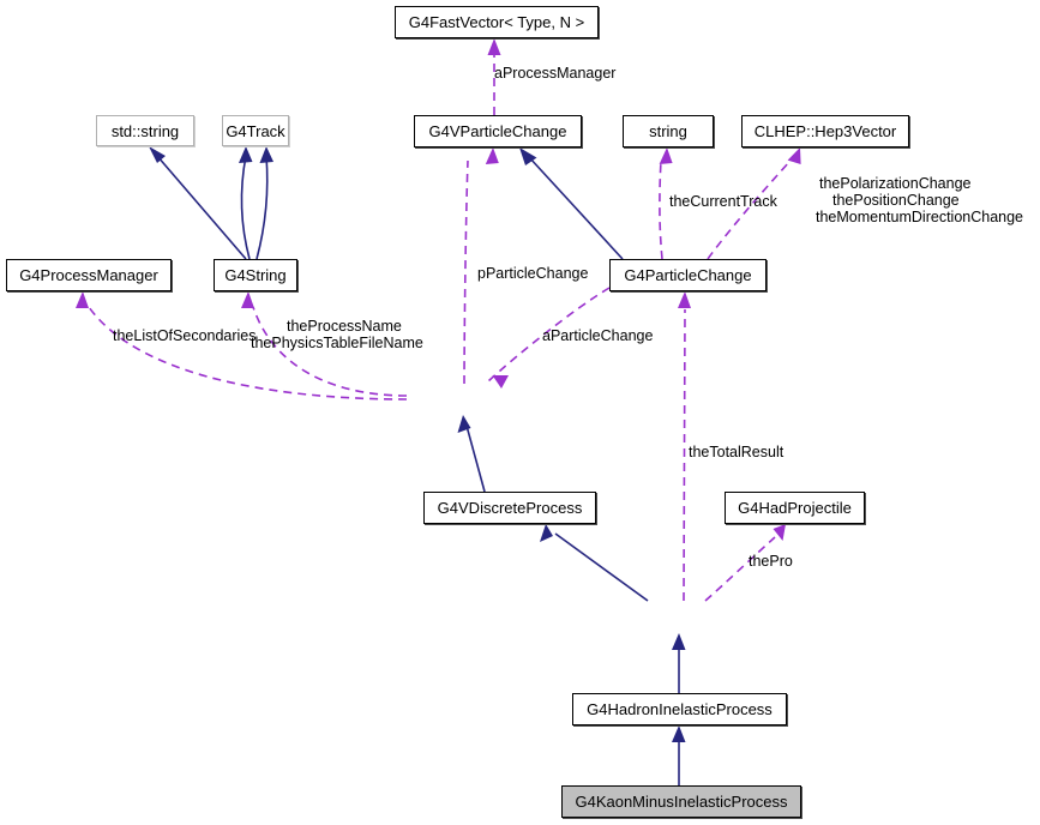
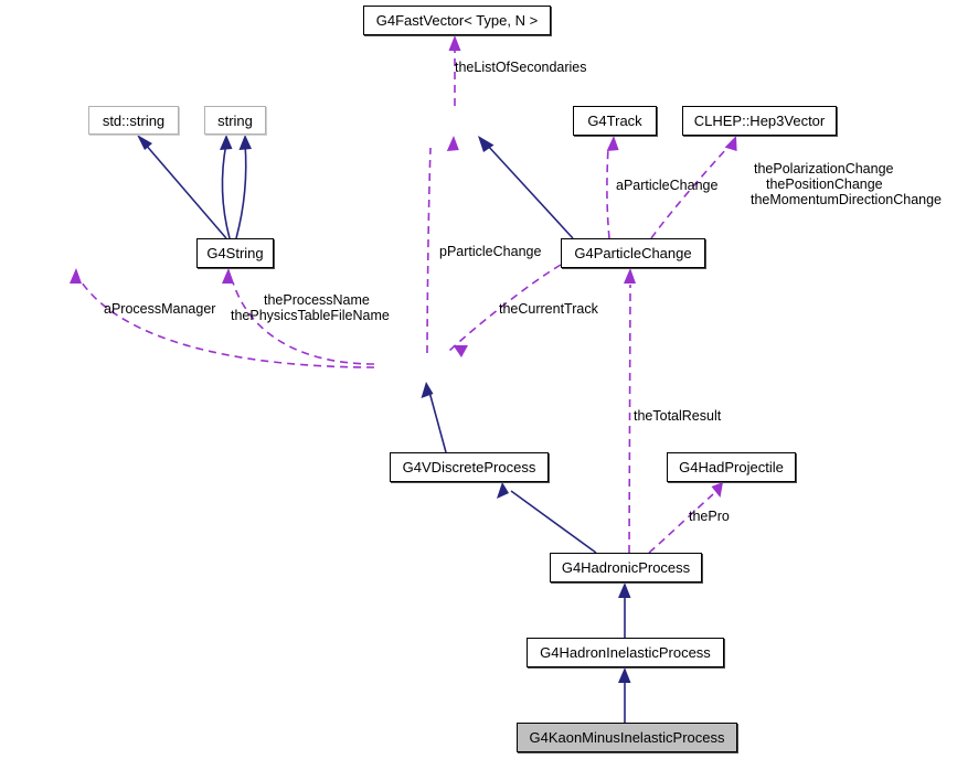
  G4FastVector< Type, N >
  std::string
- G4Track
+ string
- G4VParticleChange
- string
+ G4Track
  CLHEP::Hep3Vector
- G4ProcessManager
  G4String
  G4ParticleChange
  G4VDiscreteProcess
  G4HadProjectile
+ G4HadronicProcess
  G4HadronInelasticProcess
  G4KaonMinusInelasticProcess
- aProcessManager
+ theListOfSecondaries
- theCurrentTrack
+ aParticleChange
  thePolarizationChange
  thePositionChange
  theMomentumDirectionChange
  pParticleChange
- theListOfSecondaries
+ aProcessManager
  theProcessName
  thePhysicsTableFileName
- aParticleChange
+ theCurrentTrack
  theTotalResult
  thePro
